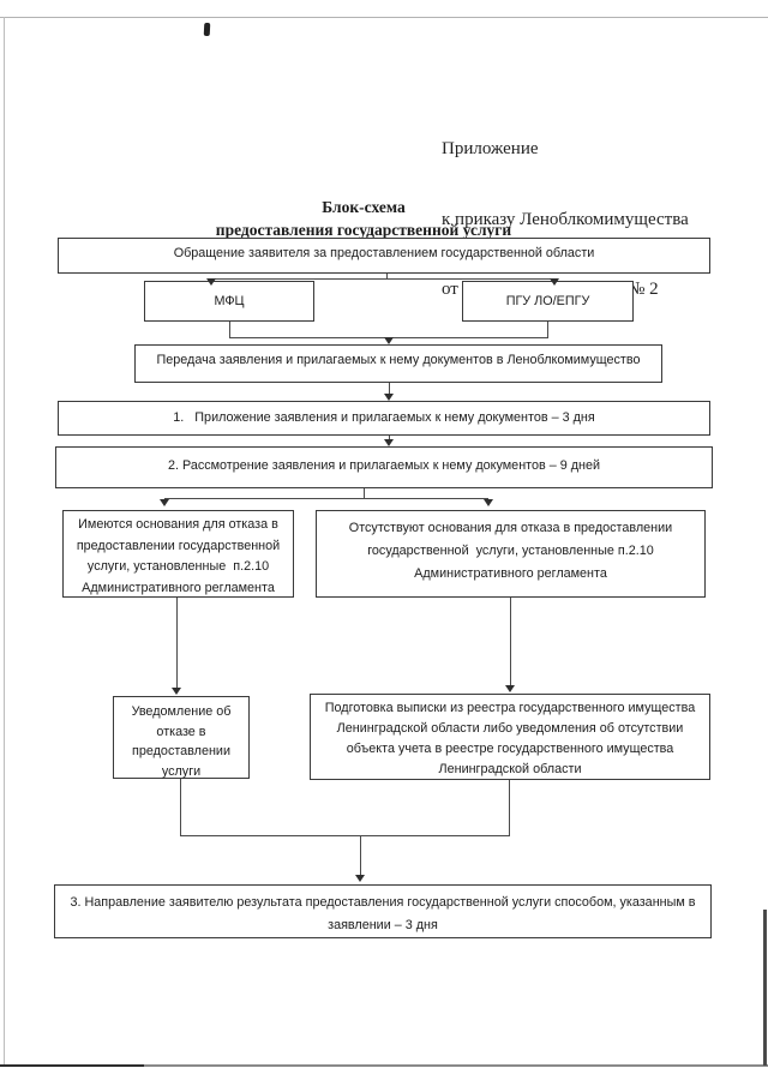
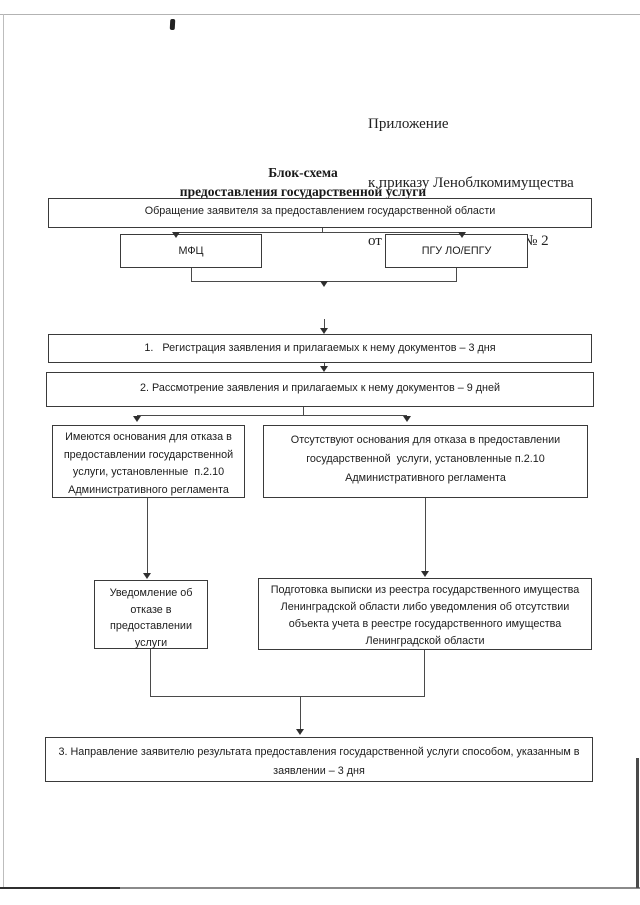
  Приложение
  к приказу Леноблкомимущества
  Блок-схема
  предоставления государственной услуги
  Обращение заявителя за предоставлением государственной области
  МФЦ
  ПГУ ЛО/ЕПГУ
- Передача заявления и прилагаемых к нему документов в Леноблкомимущество
- 1. Приложение заявления и прилагаемых к нему документов – 3 дня
+ 1. Регистрация заявления и прилагаемых к нему документов – 3 дня
  2. Рассмотрение заявления и прилагаемых к нему документов – 9 дней
  Имеются основания для отказа в
  предоставлении государственной
  услуги, установленные п.2.10
  Административного регламента
  Отсутствуют основания для отказа в предоставлении
  государственной услуги, установленные п.2.10
  Административного регламента
  Уведомление об
  отказе в
  предоставлении
  услуги
  Подготовка выписки из реестра государственного имущества
  Ленинградской области либо уведомления об отсутствии
  объекта учета в реестре государственного имущества
  Ленинградской области
  3. Направление заявителю результата предоставления государственной услуги способом, указанным в
  заявлении – 3 дня
